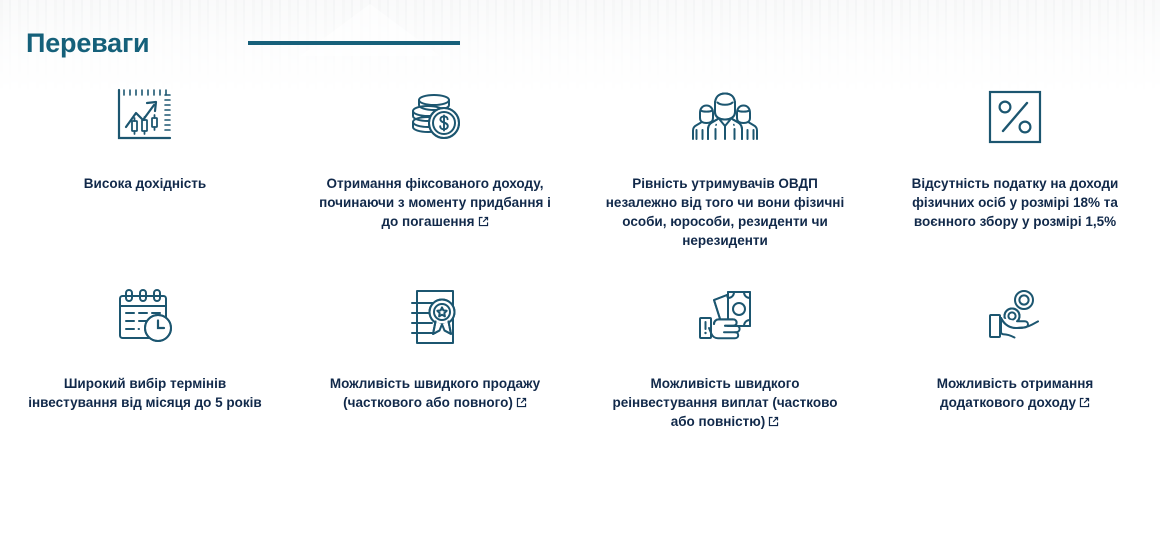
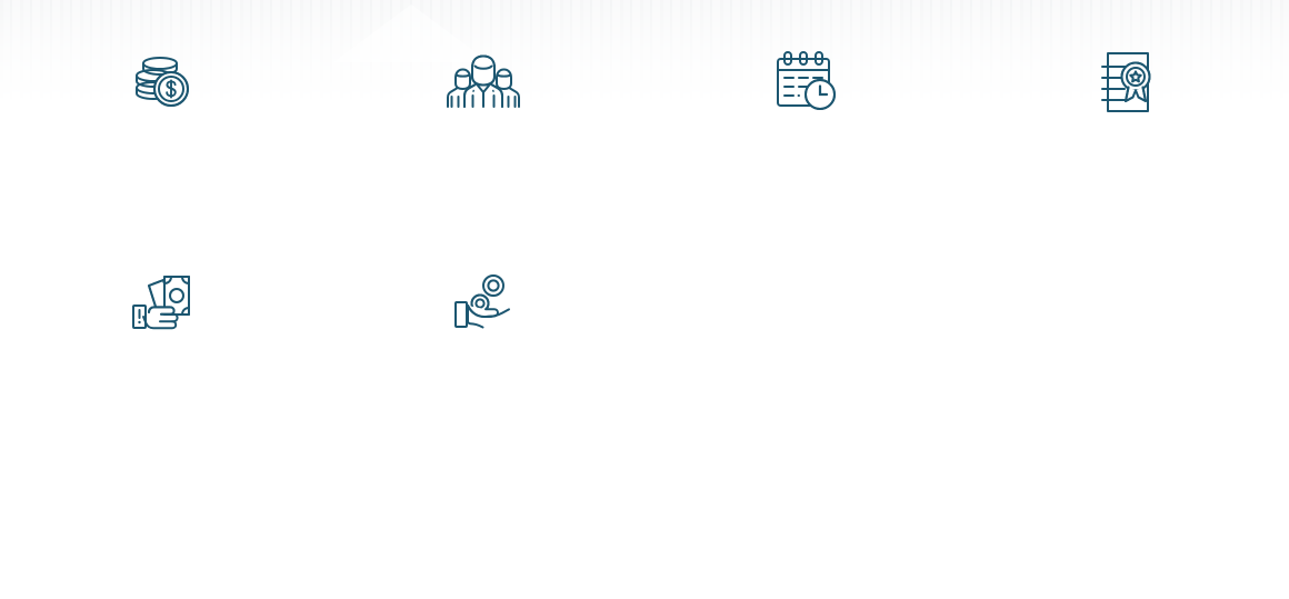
- Переваги
- Висока дохідність
- Отримання фіксованого доходу, починаючи з моменту придбання і до погашення
- Рівність утримувачів ОВДП незалежно від того чи вони фізичні особи, юрособи, резиденти чи нерезиденти
- Відсутність податку на доходи фізичних осіб у розмірі 18% та воєнного збору у розмірі 1,5%
- Широкий вибір термінів інвестування від місяця до 5 років
- Можливість швидкого продажу (часткового або повного)
- Можливість швидкого реінвестування виплат (частково або повністю)
- Можливість отримання додаткового доходу
